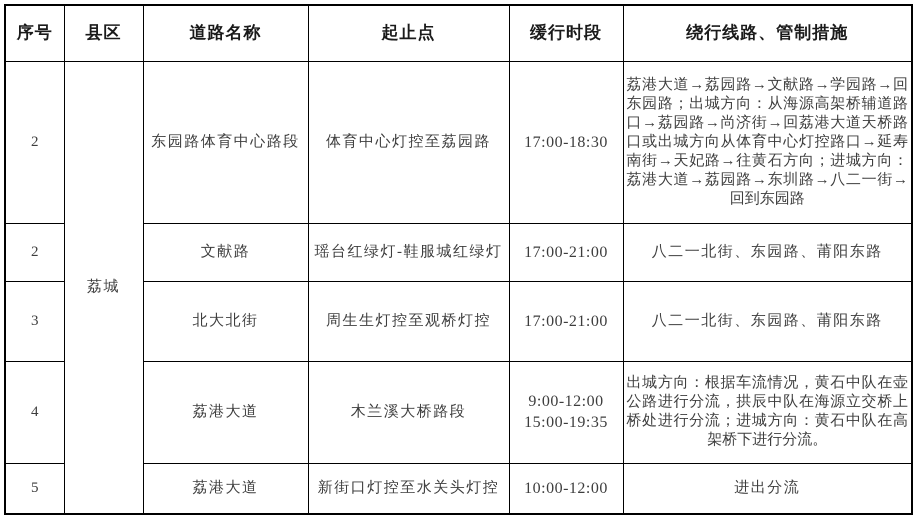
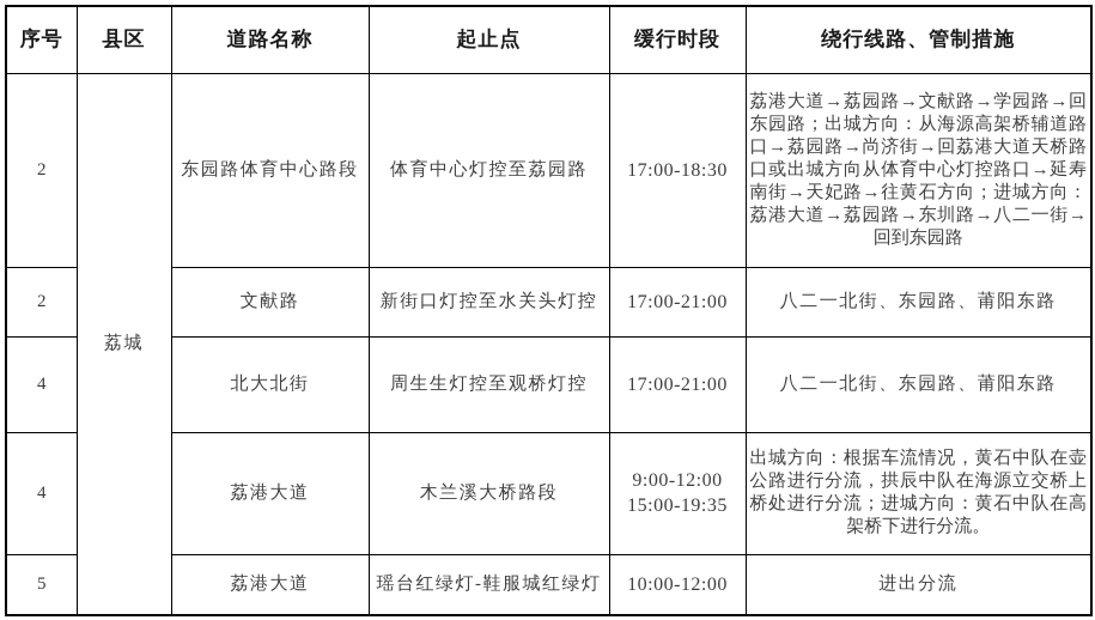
  序号	县区	道路名称	起止点	缓行时段	绕行线路、管制措施
  2	荔城	东园路体育中心路段	体育中心灯控至荔园路	17:00-18:30	荔港大道→荔园路→文献路→学园路→回东园路；出城方向：从海源高架桥辅道路口→荔园路→尚济街→回荔港大道天桥路口或出城方向从体育中心灯控路口→延寿南街→天妃路→往黄石方向；进城方向：荔港大道→荔园路→东圳路→八二一街→回到东园路
- 2	文献路	瑶台红绿灯-鞋服城红绿灯	17:00-21:00	八二一北街、东园路、莆阳东路
+ 2	文献路	新街口灯控至水关头灯控	17:00-21:00	八二一北街、东园路、莆阳东路
- 3	北大北街	周生生灯控至观桥灯控	17:00-21:00	八二一北街、东园路、莆阳东路
+ 4	北大北街	周生生灯控至观桥灯控	17:00-21:00	八二一北街、东园路、莆阳东路
  4	荔港大道	木兰溪大桥路段	9:00-12:00 15:00-19:35	出城方向：根据车流情况，黄石中队在壶公路进行分流，拱辰中队在海源立交桥上桥处进行分流；进城方向：黄石中队在高架桥下进行分流。
- 5	荔港大道	新街口灯控至水关头灯控	10:00-12:00	进出分流
+ 5	荔港大道	瑶台红绿灯-鞋服城红绿灯	10:00-12:00	进出分流
